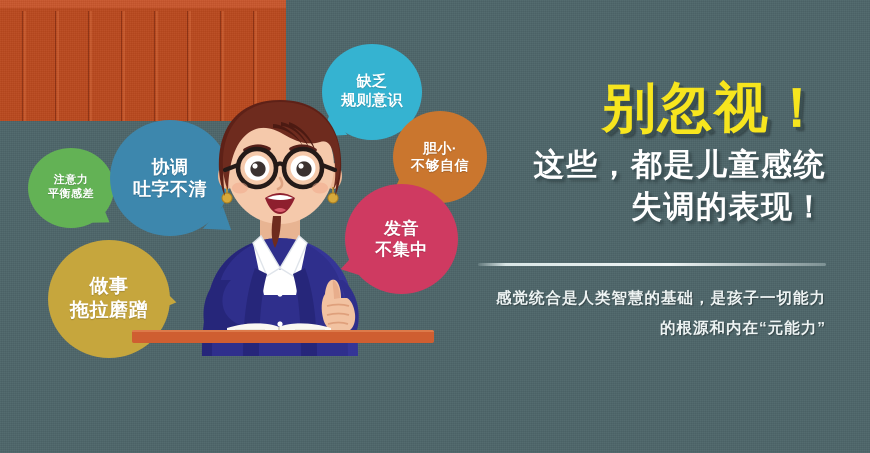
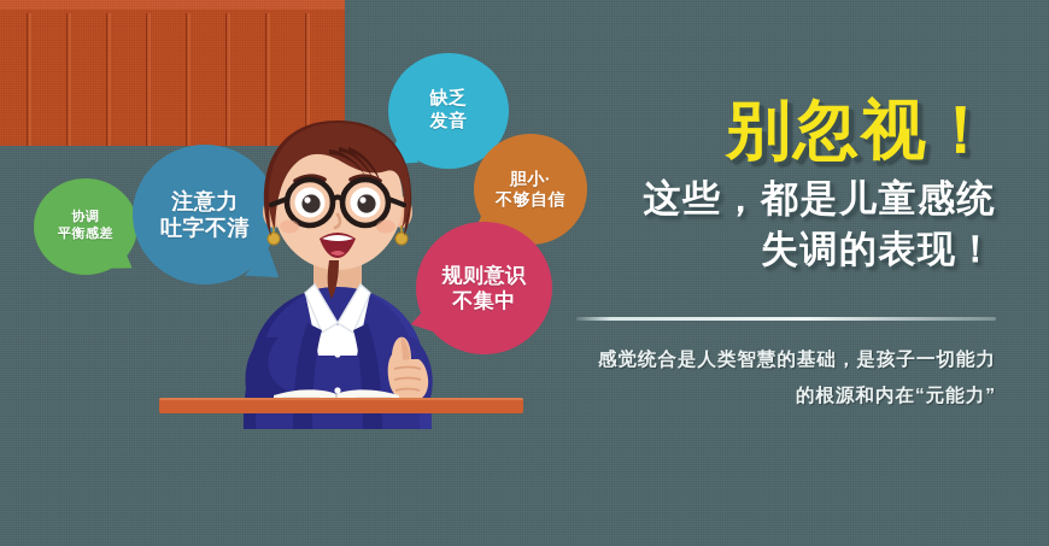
- 注意力
+ 协调
  平衡感差
- 协调
+ 注意力
  吐字不清
  缺乏
- 规则意识
+ 发音
  胆小·
  不够自信
- 发音
+ 规则意识
  不集中
- 做事
- 拖拉磨蹭
  别忽视！
  这些，都是儿童感统
  失调的表现！
  感觉统合是人类智慧的基础，是孩子一切能力
  的根源和内在“元能力”
